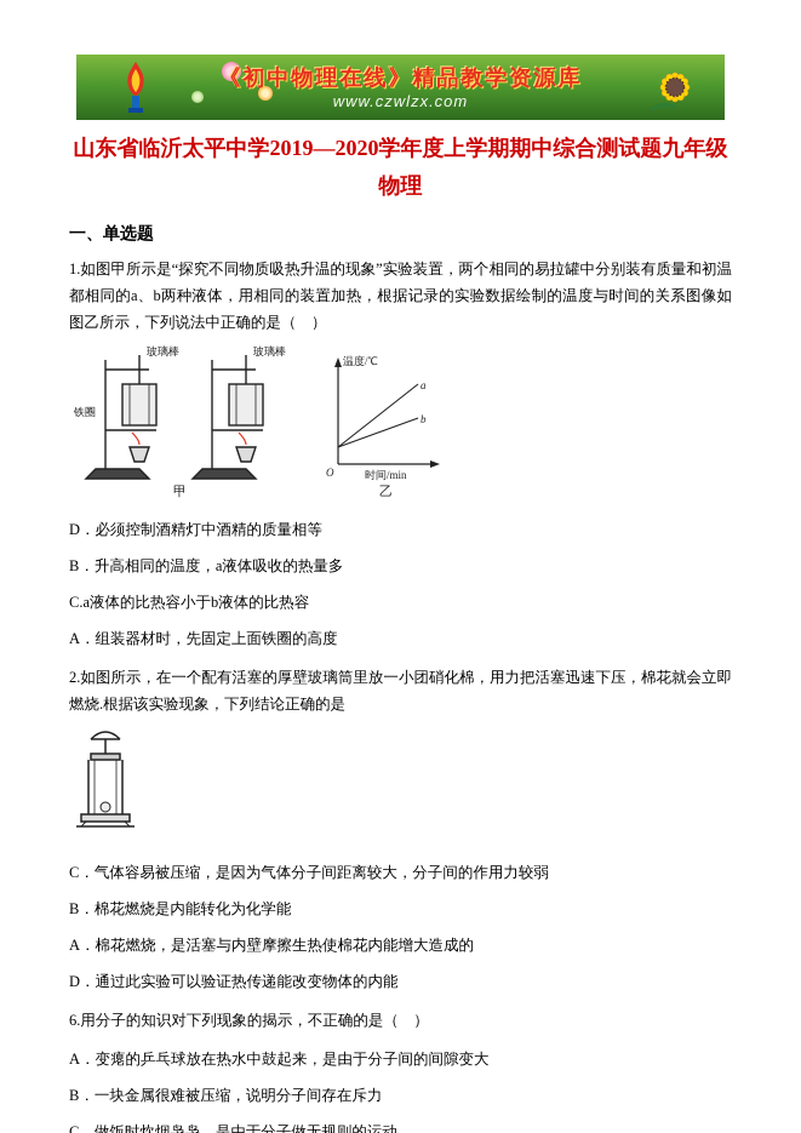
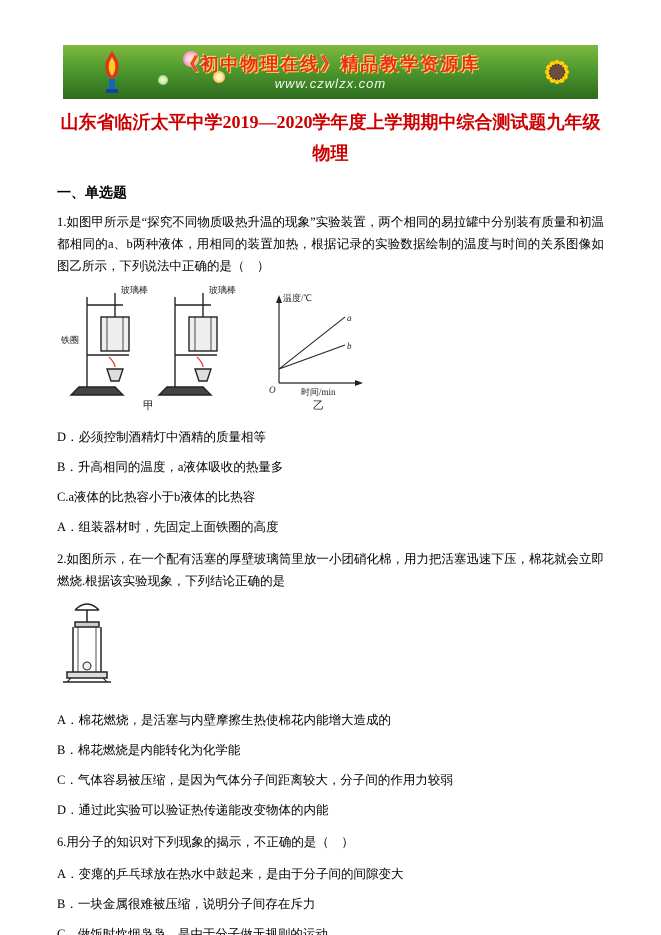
  《初中物理在线》精品教学资源库
  www.czwlzx.com
  山东省临沂太平中学2019—2020学年度上学期期中综合测试题九年级
  物理
  一、单选题
  1.如图甲所示是“探究不同物质吸热升温的现象”实验装置，两个相同的易拉罐中分别装有质量和初温都相同的a、b两种液体，用相同的装置加热，根据记录的实验数据绘制的温度与时间的关系图像如图乙所示，下列说法中正确的是（ ）
  铁圈
  玻璃棒
  玻璃棒
  甲
  温度/℃
  a
  b
  O
  时间/min
  乙
  D．必须控制酒精灯中酒精的质量相等
  B．升高相同的温度，a液体吸收的热量多
  C.a液体的比热容小于b液体的比热容
  A．组装器材时，先固定上面铁圈的高度
  2.如图所示，在一个配有活塞的厚壁玻璃筒里放一小团硝化棉，用力把活塞迅速下压，棉花就会立即燃烧.根据该实验现象，下列结论正确的是
- C．气体容易被压缩，是因为气体分子间距离较大，分子间的作用力较弱
+ A．棉花燃烧，是活塞与内壁摩擦生热使棉花内能增大造成的
  B．棉花燃烧是内能转化为化学能
- A．棉花燃烧，是活塞与内壁摩擦生热使棉花内能增大造成的
+ C．气体容易被压缩，是因为气体分子间距离较大，分子间的作用力较弱
  D．通过此实验可以验证热传递能改变物体的内能
  6.用分子的知识对下列现象的揭示，不正确的是（ ）
  A．变瘪的乒乓球放在热水中鼓起来，是由于分子间的间隙变大
  B．一块金属很难被压缩，说明分子间存在斥力
  C．做饭时炊烟袅袅，是由于分子做无规则的运动
